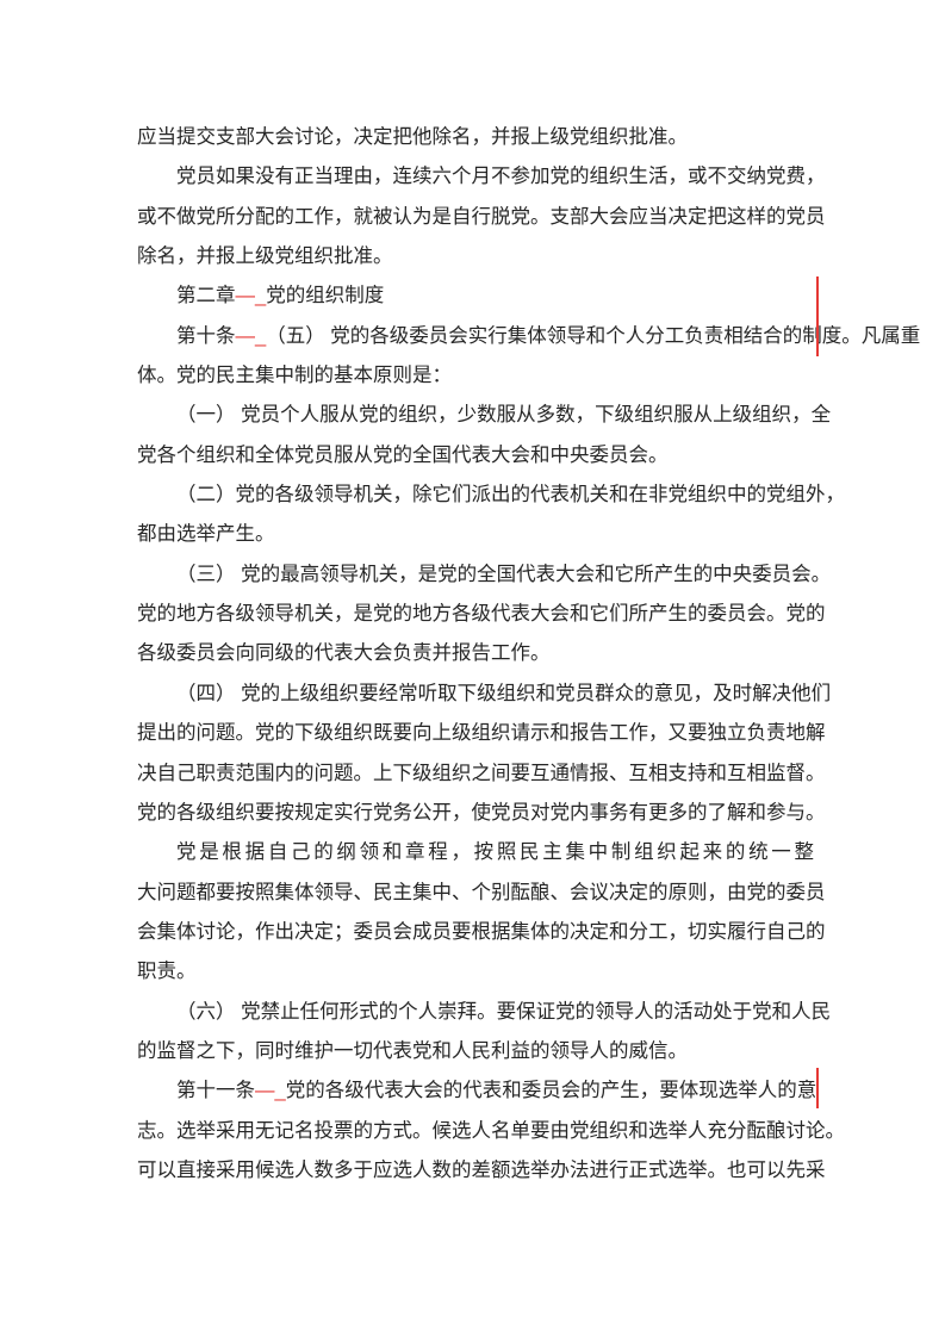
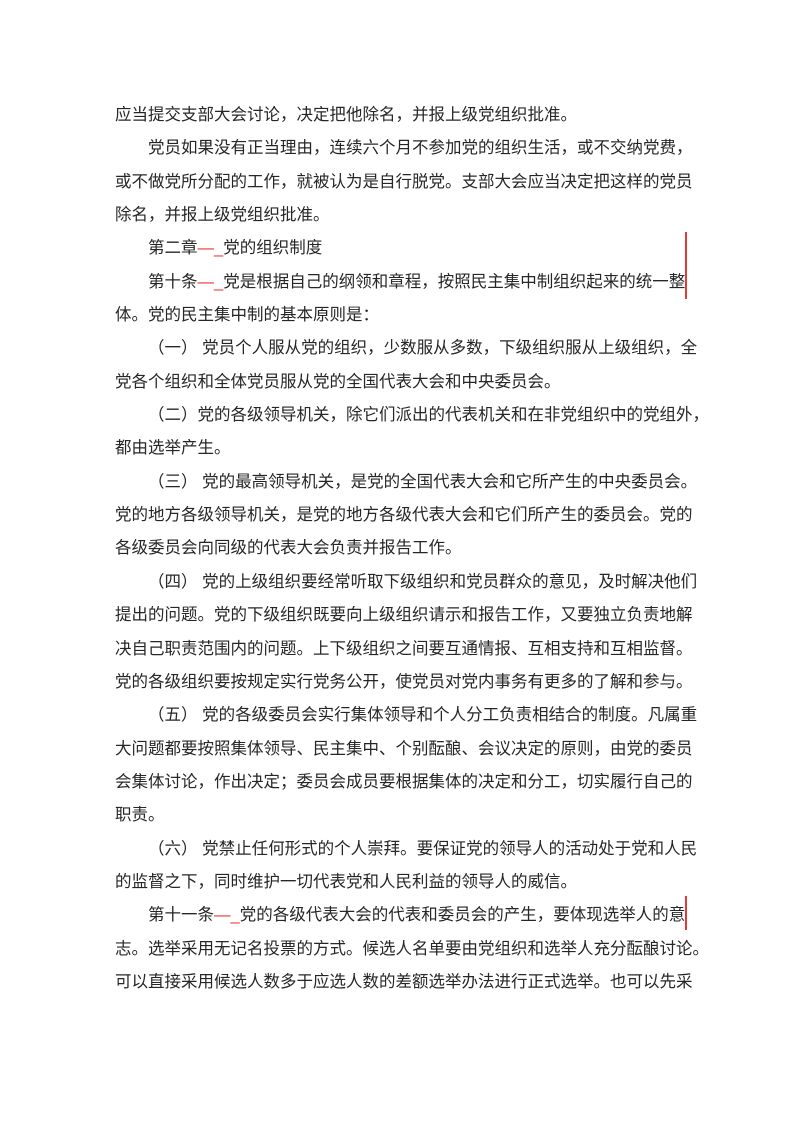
  应当提交支部大会讨论，决定把他除名，并报上级党组织批准。
  党员如果没有正当理由，连续六个月不参加党的组织生活，或不交纳党费，
  或不做党所分配的工作，就被认为是自行脱党。支部大会应当决定把这样的党员
  除名，并报上级党组织批准。
  第二章—_党的组织制度
- 第十条—_（五） 党的各级委员会实行集体领导和个人分工负责相结合的制度。凡属重
+ 第十条—_党是根据自己的纲领和章程，按照民主集中制组织起来的统一整
  体。党的民主集中制的基本原则是：
  （一） 党员个人服从党的组织，少数服从多数，下级组织服从上级组织，全
  党各个组织和全体党员服从党的全国代表大会和中央委员会。
  （二）党的各级领导机关，除它们派出的代表机关和在非党组织中的党组外，
  都由选举产生。
  （三） 党的最高领导机关，是党的全国代表大会和它所产生的中央委员会。
  党的地方各级领导机关，是党的地方各级代表大会和它们所产生的委员会。党的
  各级委员会向同级的代表大会负责并报告工作。
  （四） 党的上级组织要经常听取下级组织和党员群众的意见，及时解决他们
  提出的问题。党的下级组织既要向上级组织请示和报告工作，又要独立负责地解
  决自己职责范围内的问题。上下级组织之间要互通情报、互相支持和互相监督。
  党的各级组织要按规定实行党务公开，使党员对党内事务有更多的了解和参与。
- 党是根据自己的纲领和章程，按照民主集中制组织起来的统一整
+ （五） 党的各级委员会实行集体领导和个人分工负责相结合的制度。凡属重
  大问题都要按照集体领导、民主集中、个别酝酿、会议决定的原则，由党的委员
  会集体讨论，作出决定；委员会成员要根据集体的决定和分工，切实履行自己的
  职责。
  （六） 党禁止任何形式的个人崇拜。要保证党的领导人的活动处于党和人民
  的监督之下，同时维护一切代表党和人民利益的领导人的威信。
  第十一条—_党的各级代表大会的代表和委员会的产生，要体现选举人的意
  志。选举采用无记名投票的方式。候选人名单要由党组织和选举人充分酝酿讨论。
  可以直接采用候选人数多于应选人数的差额选举办法进行正式选举。也可以先采
